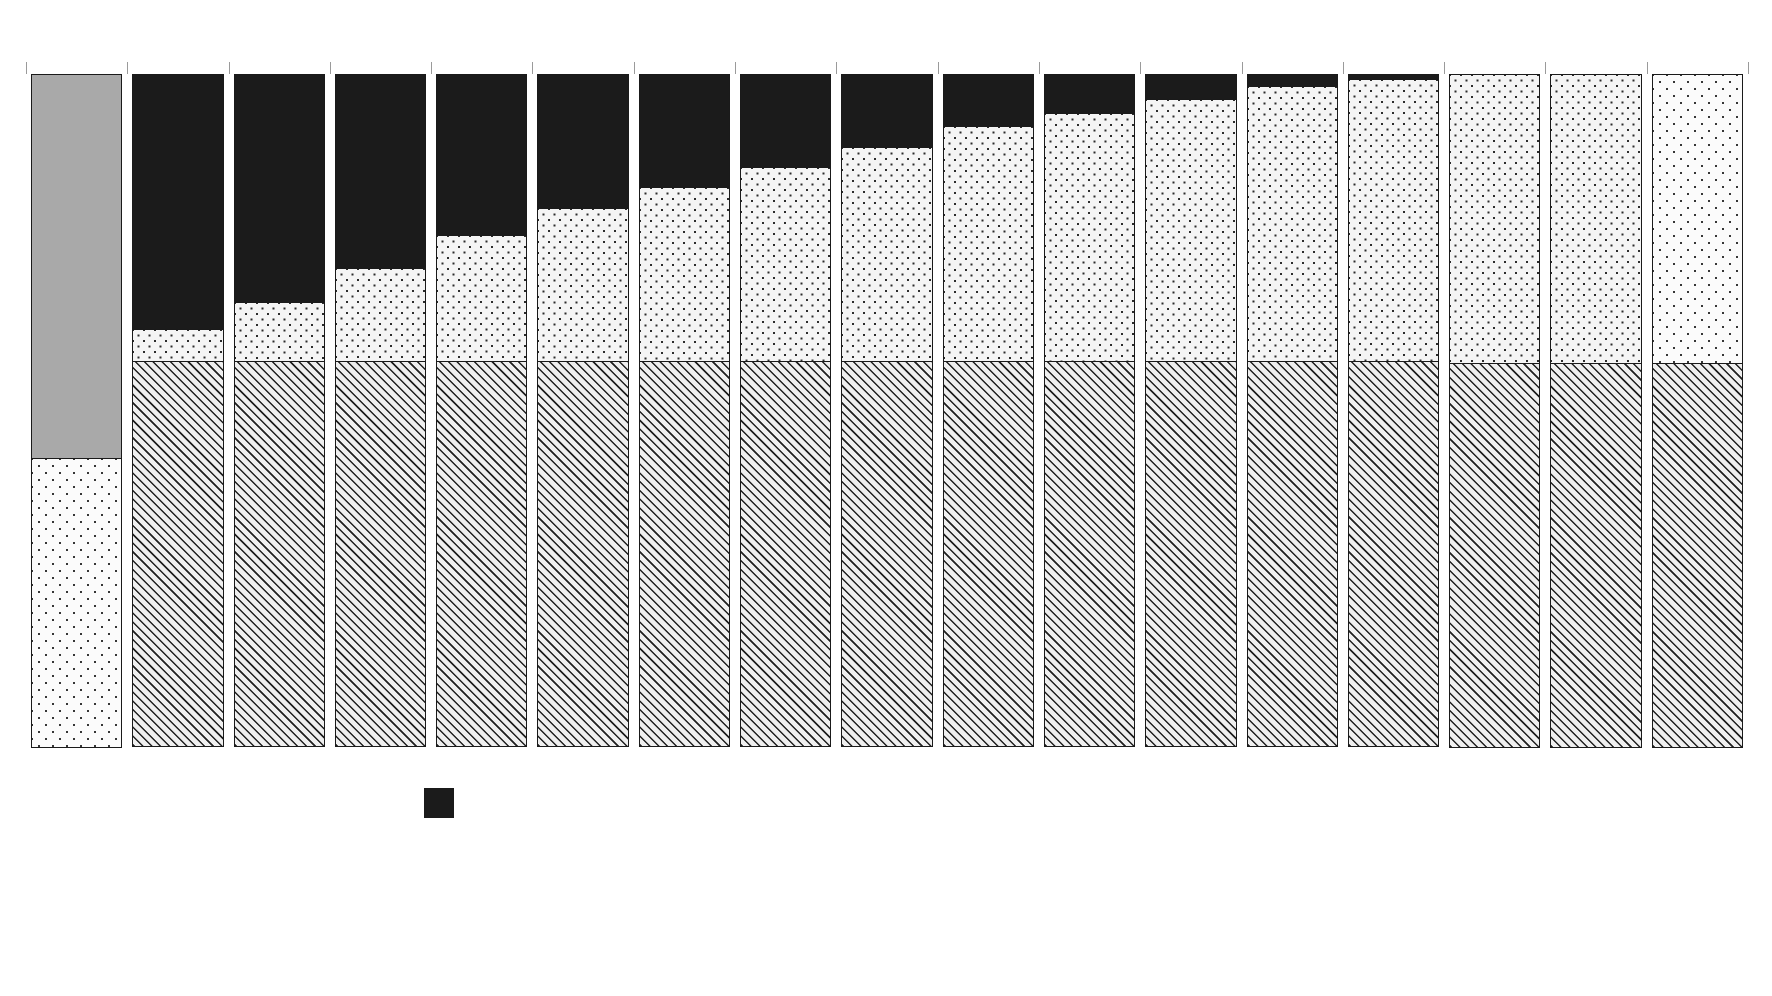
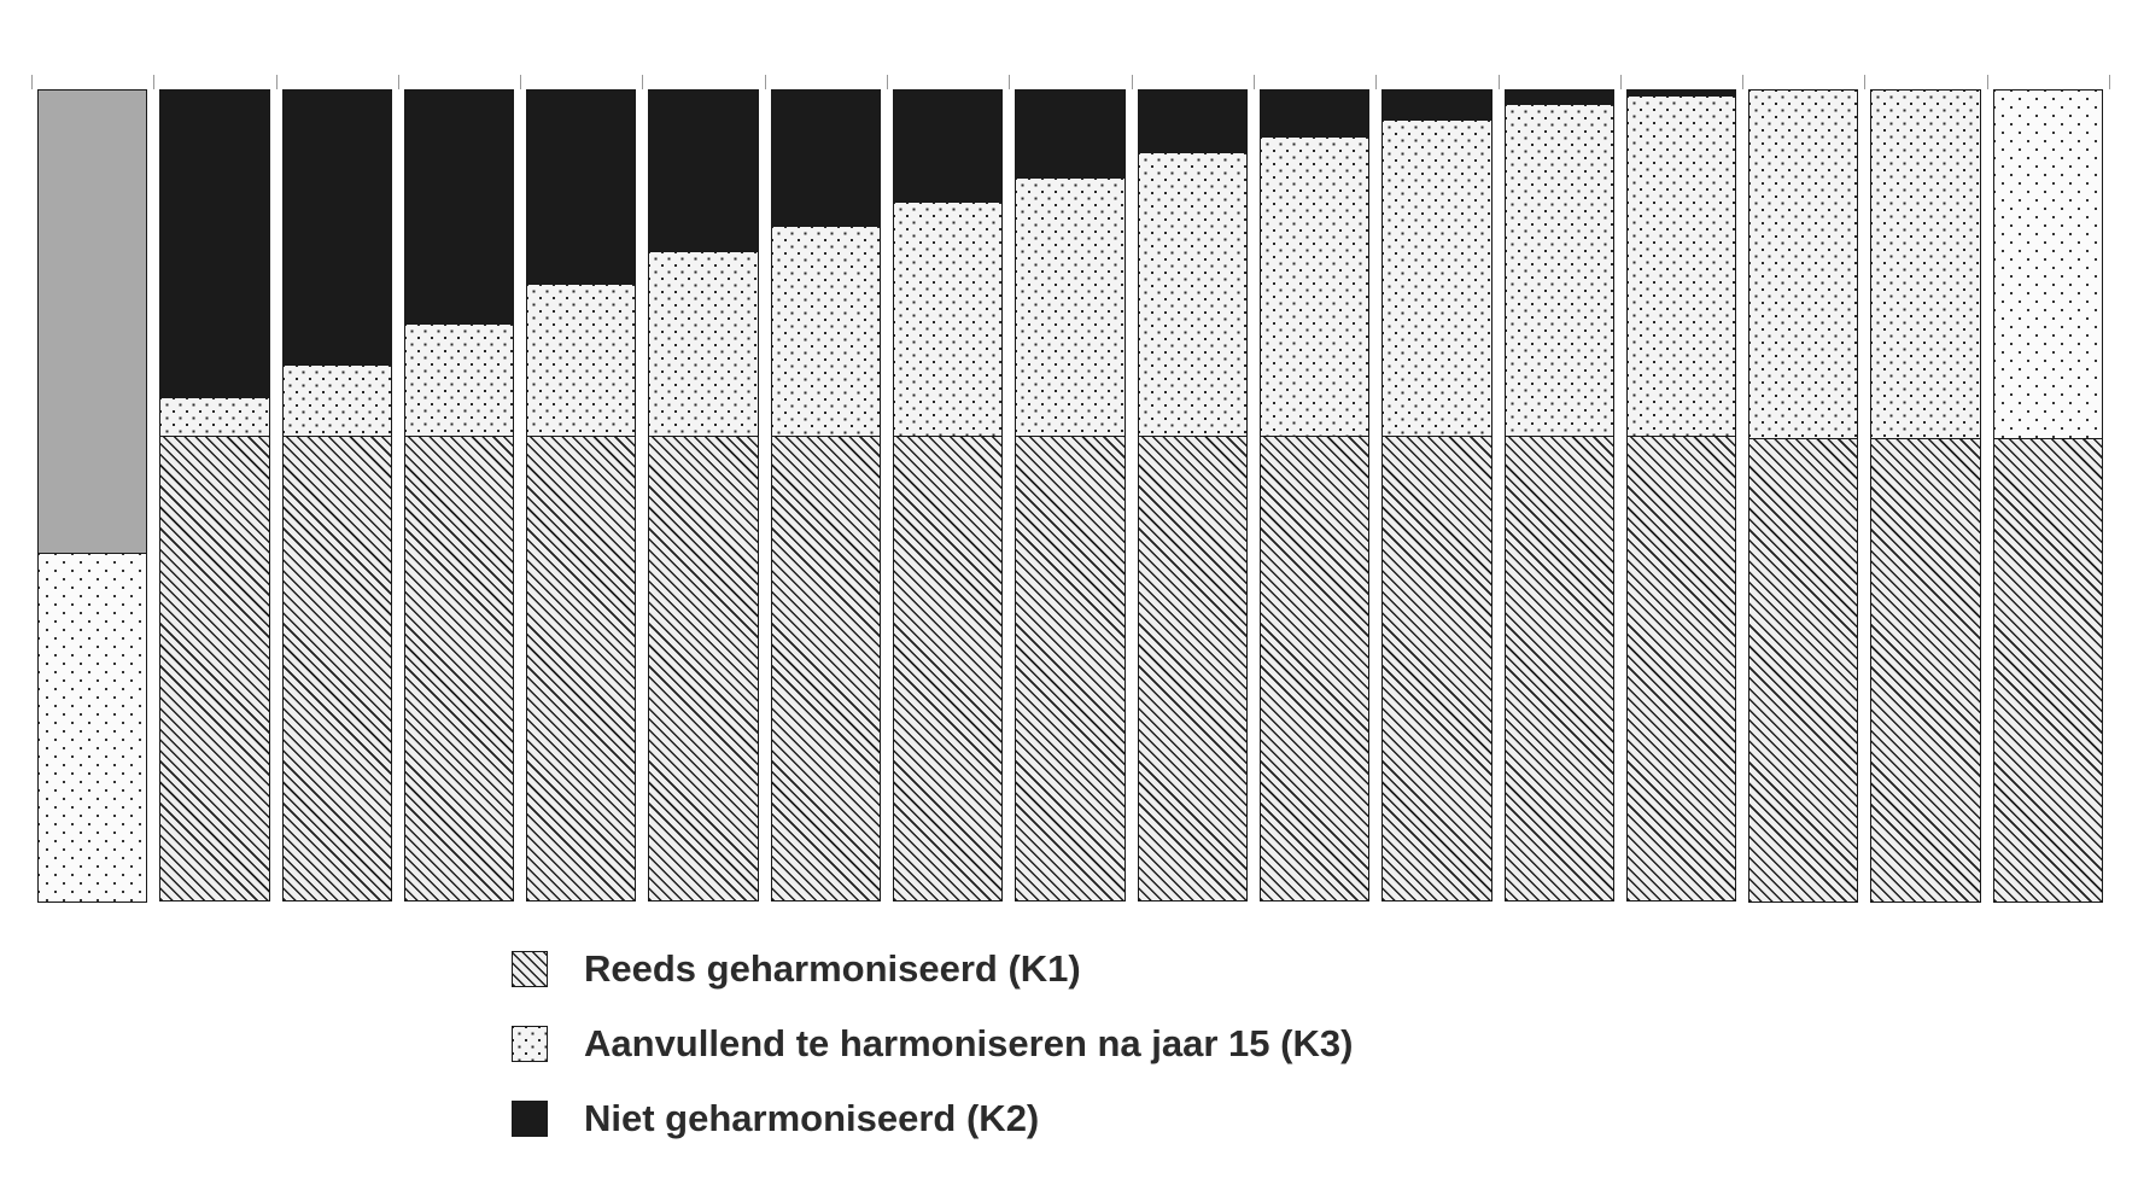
+ Reeds geharmoniseerd (K1)
+ Aanvullend te harmoniseren na jaar 15 (K3)
+ Niet geharmoniseerd (K2)
